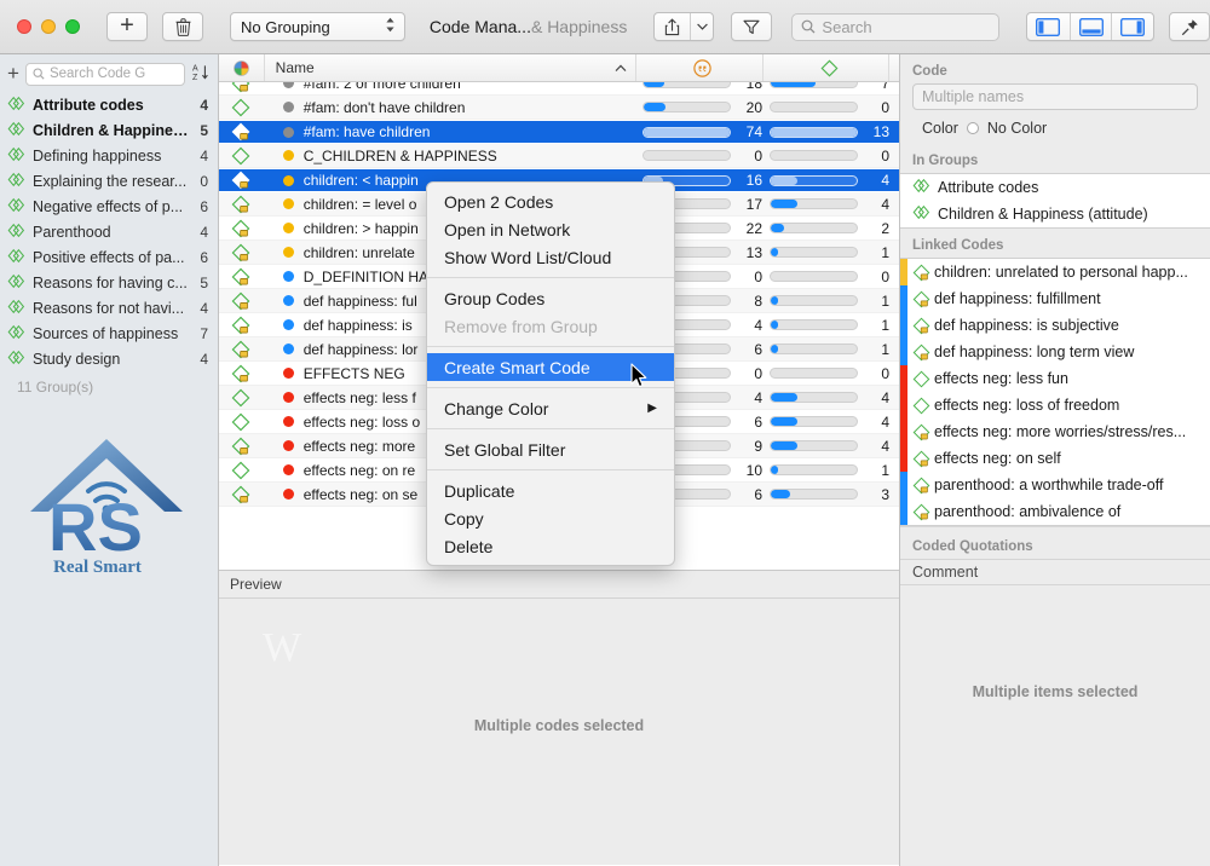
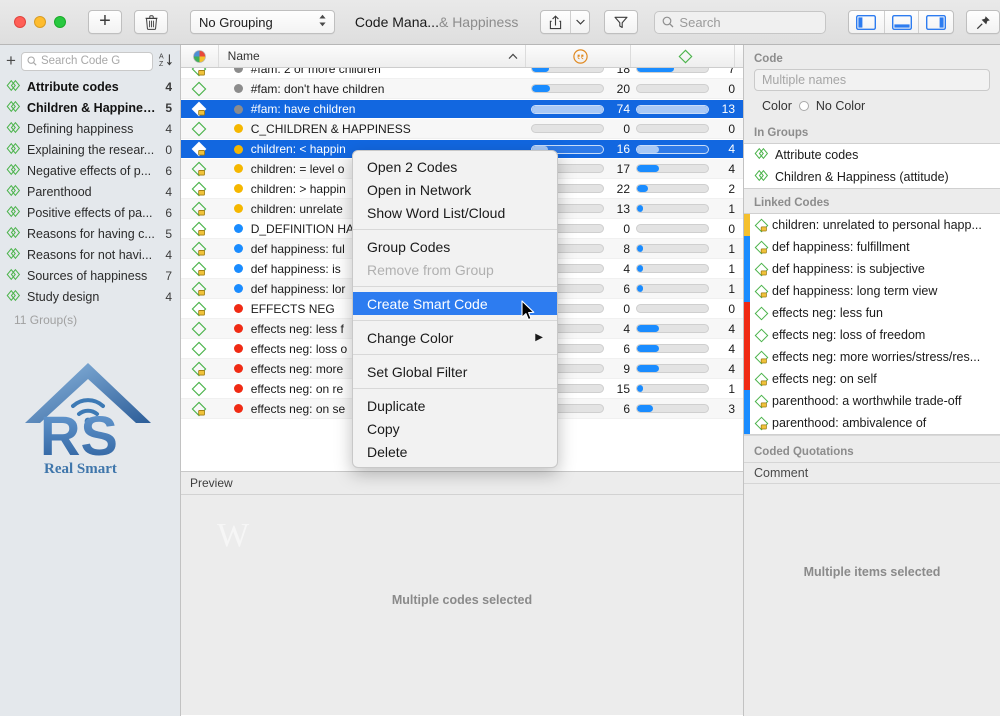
  +
  No Grouping
  Code Mana...& Happiness
  Search
  +
  Search Code G
  Attribute codes
  4
  Children & Happines...
  5
  Defining happiness
  4
  Explaining the resear...
  0
  Negative effects of p...
  6
  Parenthood
  4
  Positive effects of pa...
  6
  Reasons for having c...
  5
  Reasons for not havi...
  4
  Sources of happiness
  7
  Study design
  4
  11 Group(s)
  RS
  Real Smart
  Name
  #fam: 2 or more children
  18
  7
  #fam: don't have children
  20
  0
  #fam: have children
  74
  13
  C_CHILDREN & HAPPINESS
  0
  0
  children: < happin
  16
  4
  children: = level o
  17
  4
  children: > happin
  22
  2
  children: unrelate
  13
  1
  D_DEFINITION HA
  0
  0
  def happiness: ful
  8
  1
  def happiness: is
  4
  1
  def happiness: lor
  6
  1
  EFFECTS NEG
  0
  0
  effects neg: less f
  4
  4
  effects neg: loss o
  6
  4
  effects neg: more
  9
  4
  effects neg: on re
- 10
+ 15
  1
  effects neg: on se
  6
  3
  Preview
  Multiple codes selected
  Code
  Multiple names
  Color
  No Color
  In Groups
  Attribute codes
  Children & Happiness (attitude)
  Linked Codes
  children: unrelated to personal happ...
  def happiness: fulfillment
  def happiness: is subjective
  def happiness: long term view
  effects neg: less fun
  effects neg: loss of freedom
  effects neg: more worries/stress/res...
  effects neg: on self
  parenthood: a worthwhile trade-off
  parenthood: ambivalence of
  Coded Quotations
  Comment
  Multiple items selected
  Open 2 Codes
  Open in Network
  Show Word List/Cloud
  Group Codes
  Remove from Group
  Create Smart Code
  Change Color
  ▶
  Set Global Filter
  Duplicate
  Copy
  Delete
